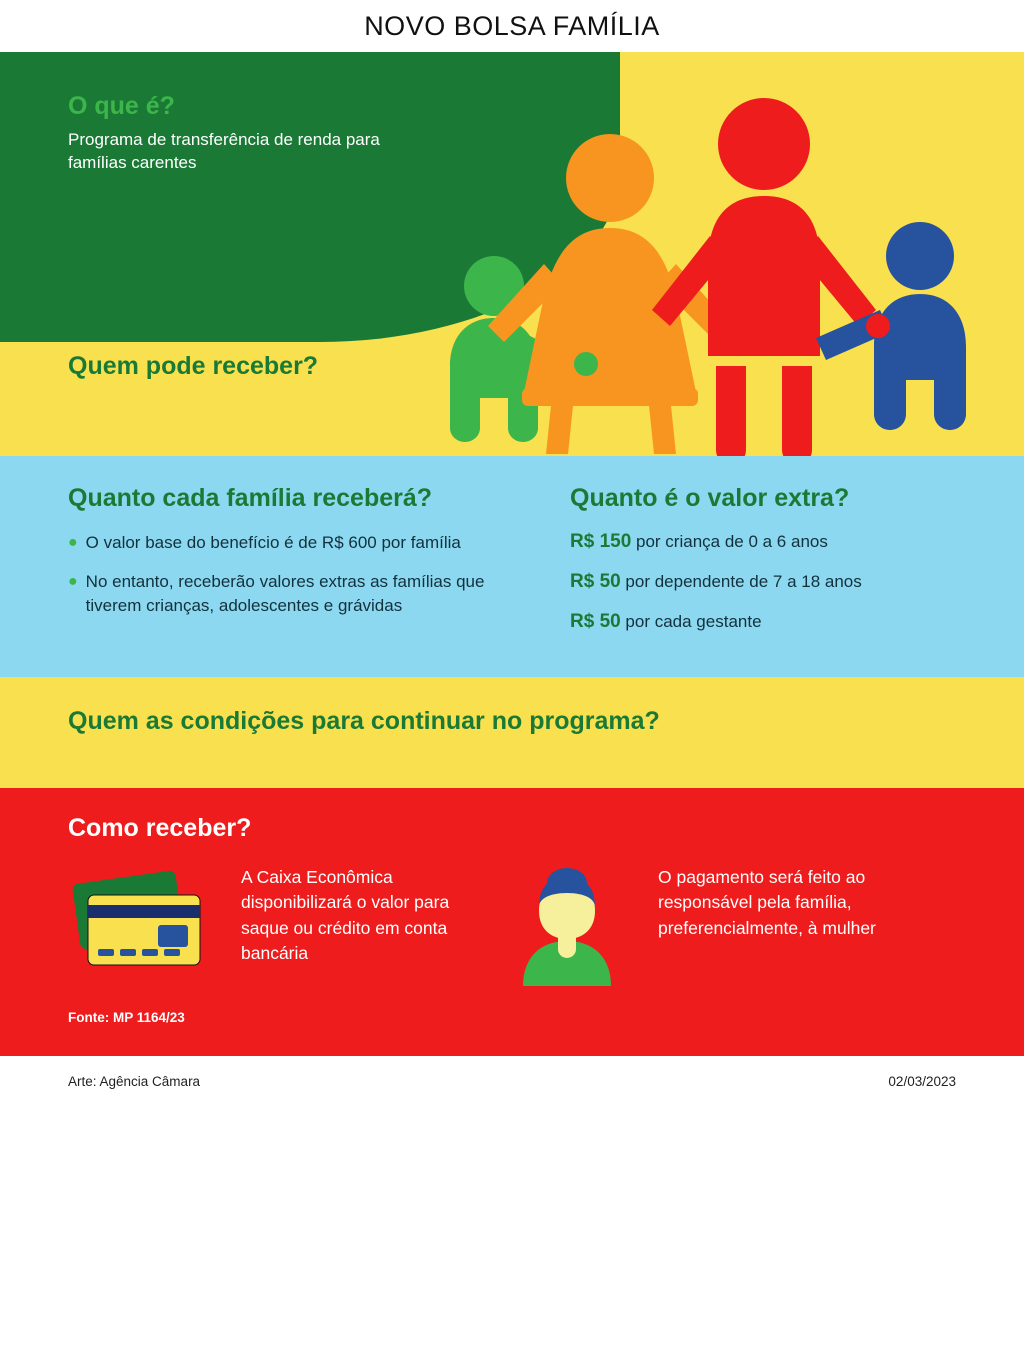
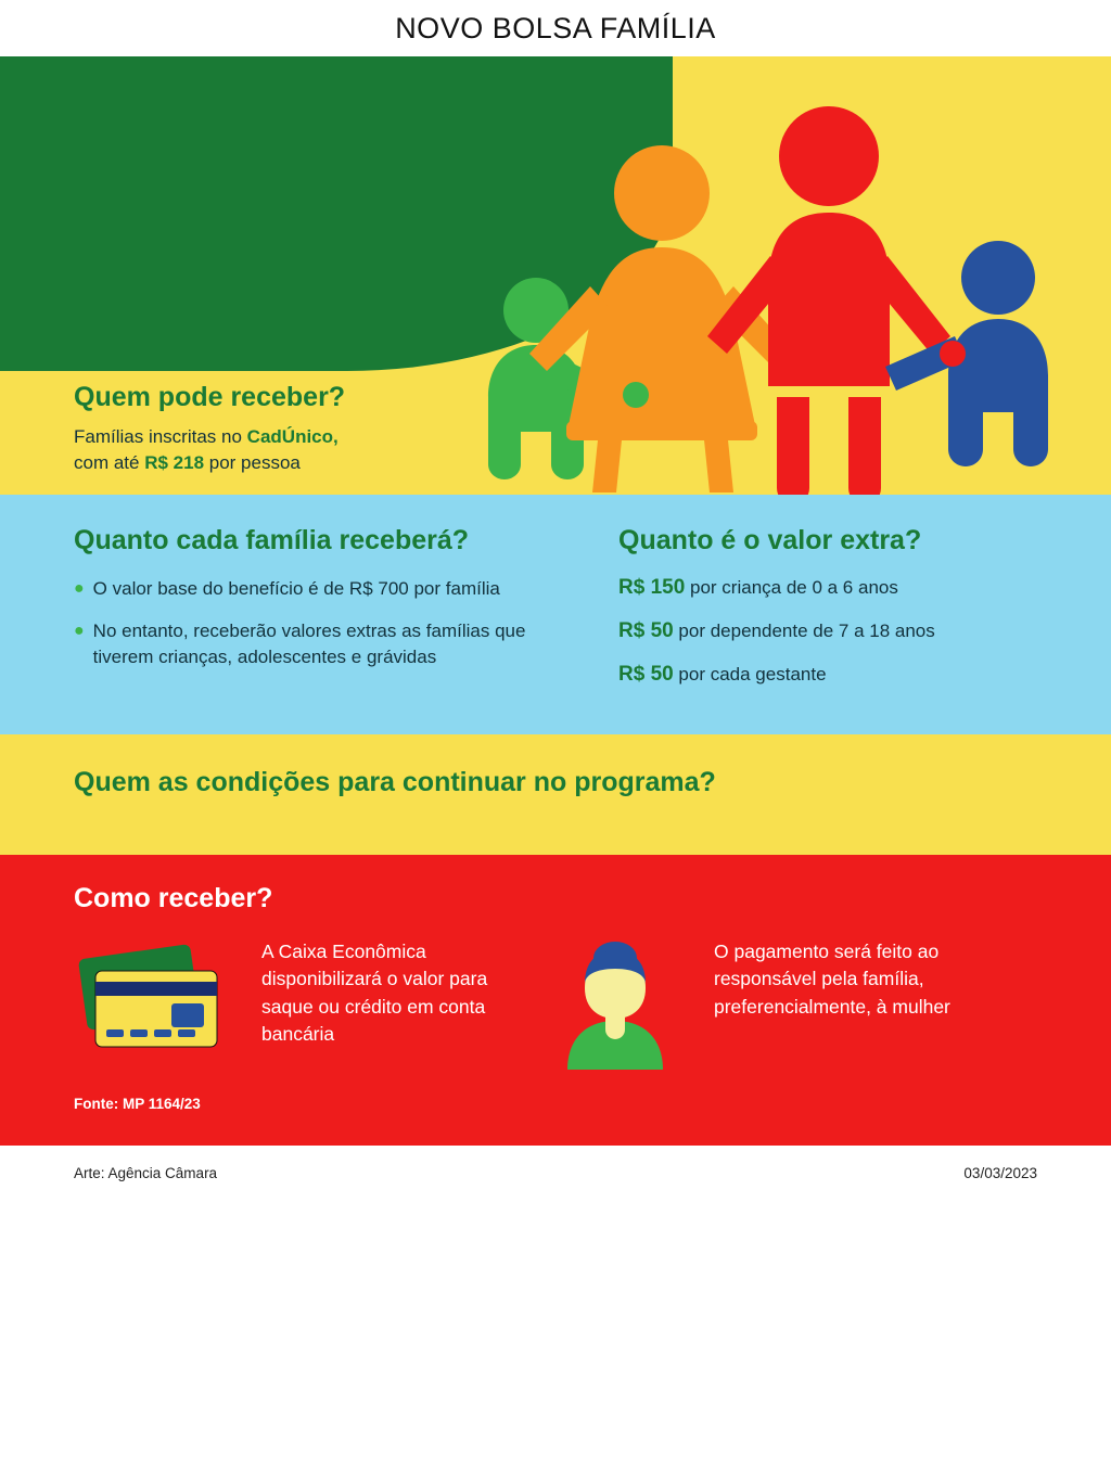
  NOVO BOLSA FAMÍLIA
- O que é?
- Programa de transferência de renda para famílias carentes
  Quem pode receber?
+ Famílias inscritas no CadÚnico,
+ com até R$ 218 por pessoa
  Quanto cada família receberá?
  ●
- O valor base do benefício é de R$ 600 por família
+ O valor base do benefício é de R$ 700 por família
  ●
  No entanto, receberão valores extras as famílias que tiverem crianças, adolescentes e grávidas
  Quanto é o valor extra?
  R$ 150 por criança de 0 a 6 anos
  R$ 50 por dependente de 7 a 18 anos
  R$ 50 por cada gestante
  Quem as condições para continuar no programa?
  Como receber?
  A Caixa Econômica disponibilizará o valor para saque ou crédito em conta bancária
  O pagamento será feito ao responsável pela família, preferencialmente, à mulher
  Fonte: MP 1164/23
  Arte: Agência Câmara
- 02/03/2023
+ 03/03/2023
